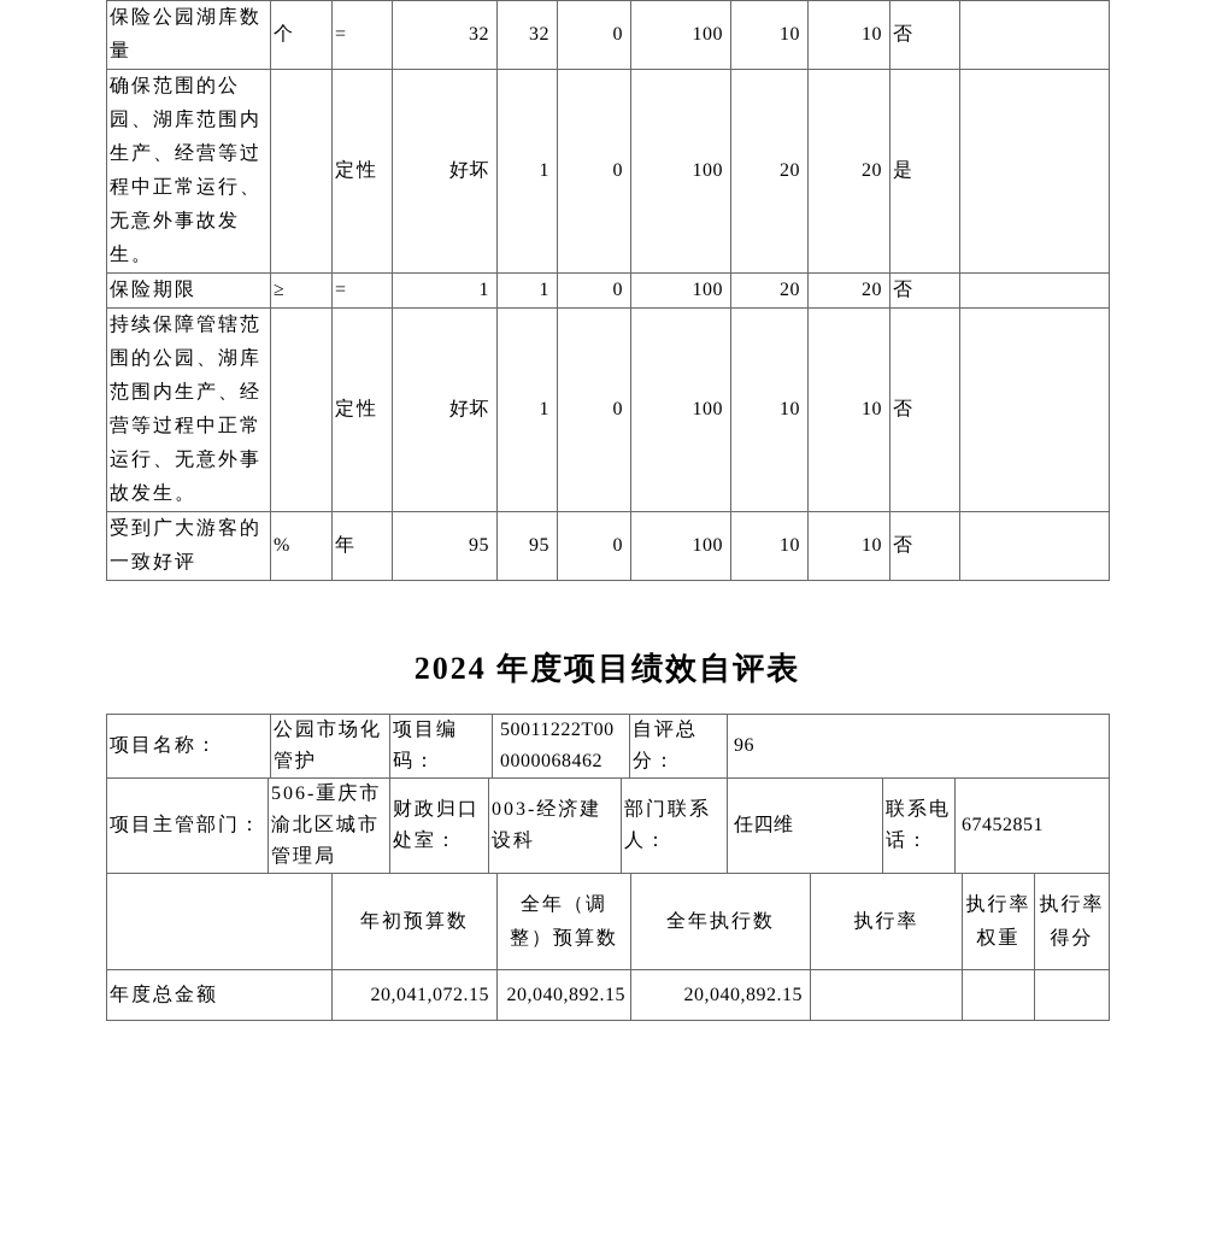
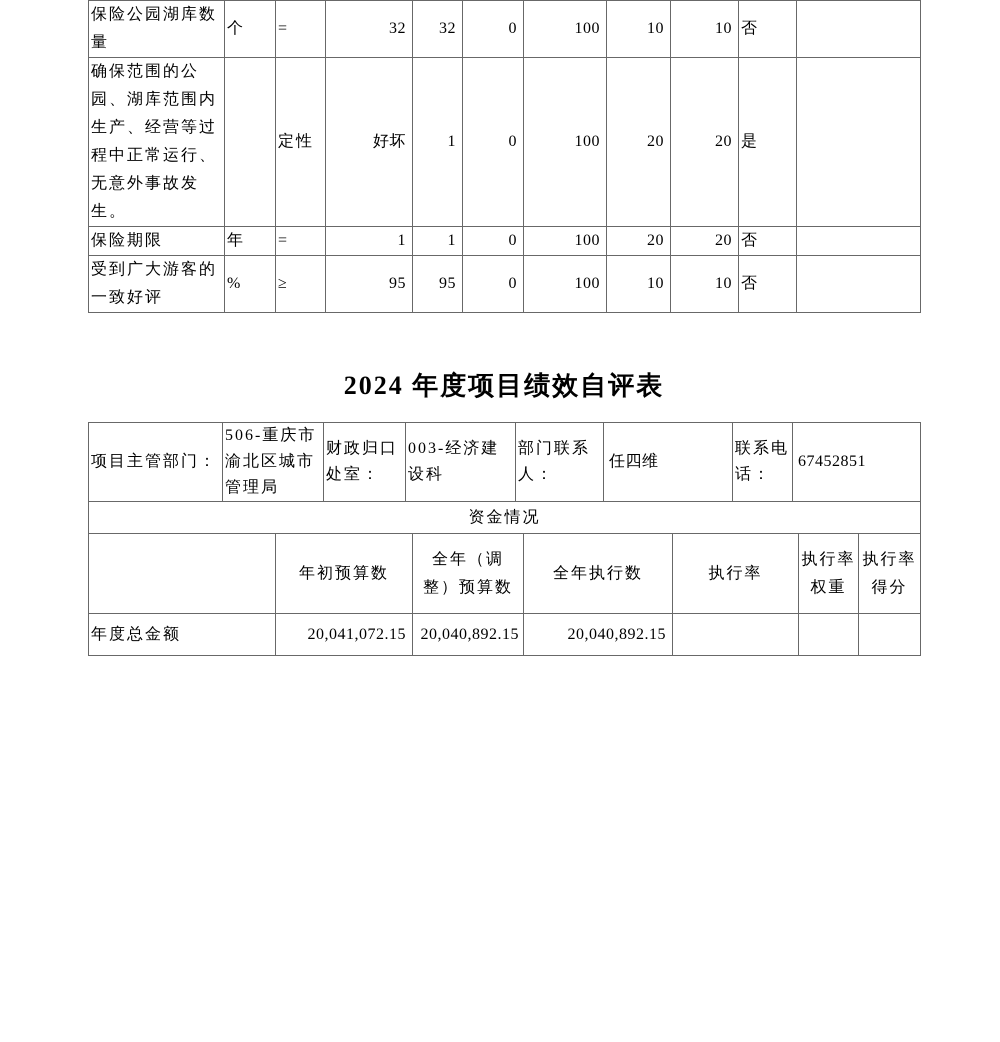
  保险公园湖库数量	个	=	32	32	0	100	10	10	否
  确保范围的公园、湖库范围内生产、经营等过程中正常运行、无意外事故发生。		定性	好坏	1	0	100	20	20	是
- 保险期限	≥	=	1	1	0	100	20	20	否
+ 保险期限	年	=	1	1	0	100	20	20	否
- 持续保障管辖范围的公园、湖库范围内生产、经营等过程中正常运行、无意外事故发生。		定性	好坏	1	0	100	10	10	否
- 受到广大游客的一致好评	%	年	95	95	0	100	10	10	否
+ 受到广大游客的一致好评	%	≥	95	95	0	100	10	10	否
  2024 年度项目绩效自评表
- 项目名称：	公园市场化管护	项目编码：	50011222T000000068462	自评总分：	96
  项目主管部门：	506-重庆市渝北区城市管理局	财政归口处室：	003-经济建设科	部门联系人：	任四维	联系电话：	67452851
+ 资金情况
  	年初预算数	全年（调整）预算数	全年执行数	执行率	执行率权重	执行率得分
  年度总金额	20,041,072.15	20,040,892.15	20,040,892.15
